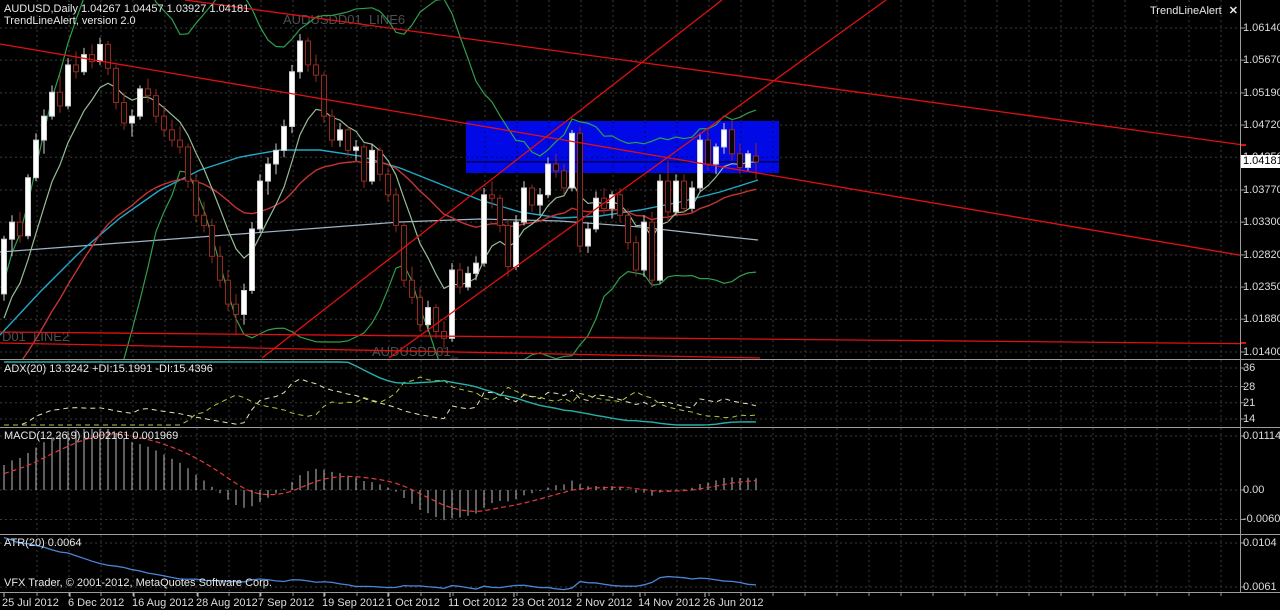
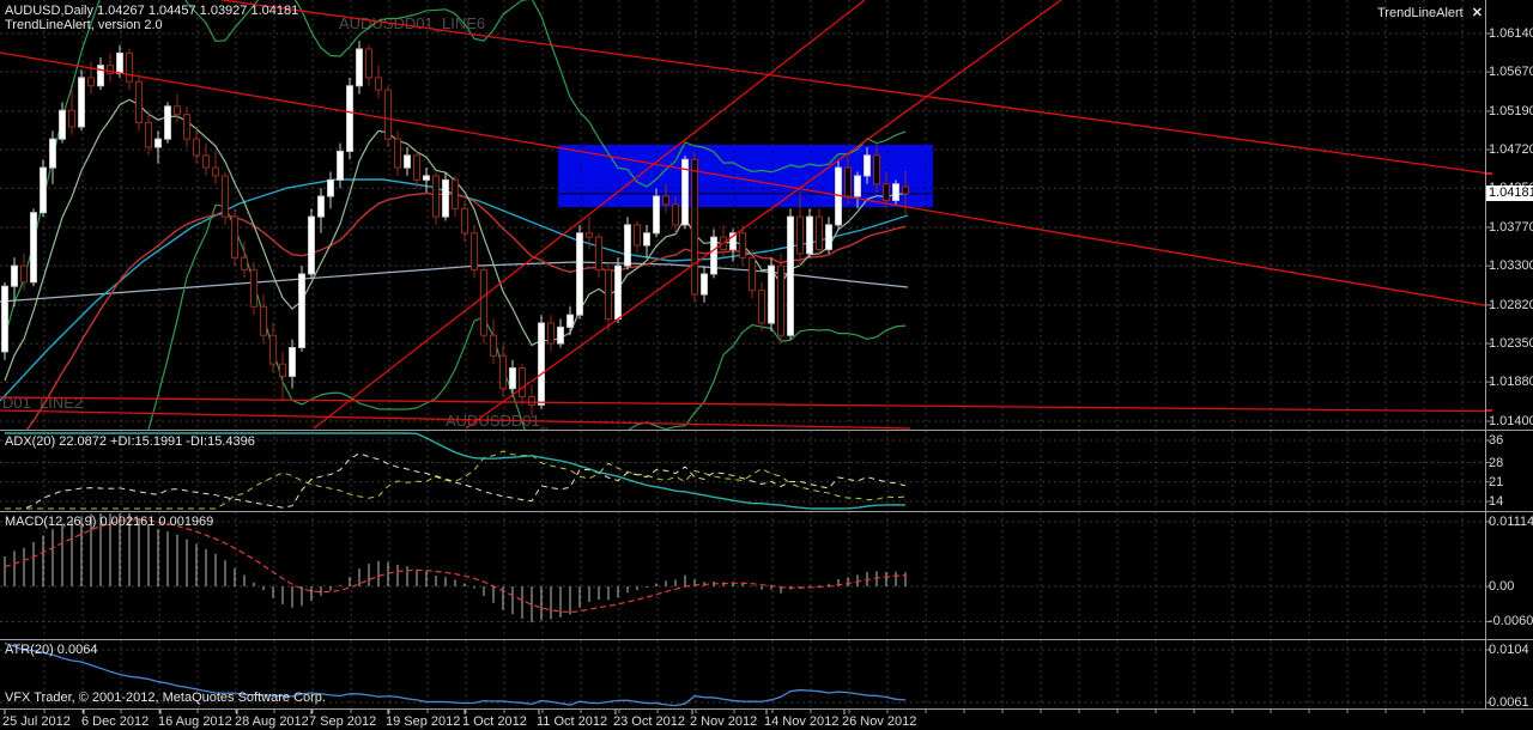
  AUDUDD01_LINE6
  D01_INE2
  AUDUSD,Daily 1.04267 1.04457 1.03927 1.04181
  TrendLineAlert, version 2.0
  TrendLineAlert
  ✕
- ADX(20) 13.3242 +DI:15.1991 -DI:15.4396
+ ADX(20) 22.0872 +DI:15.1991 -DI:15.4396
  MACD(12,26,9) 0.002161 0.001969
  ATR(20) 0.0064
  VFX Trader, © 2001-2012, MetaQuotes Software Corp.
  1.0614
  1.0567
  1.0519
  1.0472
  1.0377
  1.0330
  1.0282
  1.0235
  1.0188
  1.0140
  36
  28
  21
  14
  0.01114
  0.00
  -0.0060
  0.0104
  0.0061
  25 Jul 2012
  6 Dec 2012
  16 Aug 2012
  28 Aug 2012
  7 Sep 2012
  19 Sep 2012
  1 Oct 2012
  11 Oct 2012
  23 Oct 2012
  2 Nov 2012
  14 Nov 2012
- 26 Jun 2012
+ 26 Nov 2012
  1.0418
